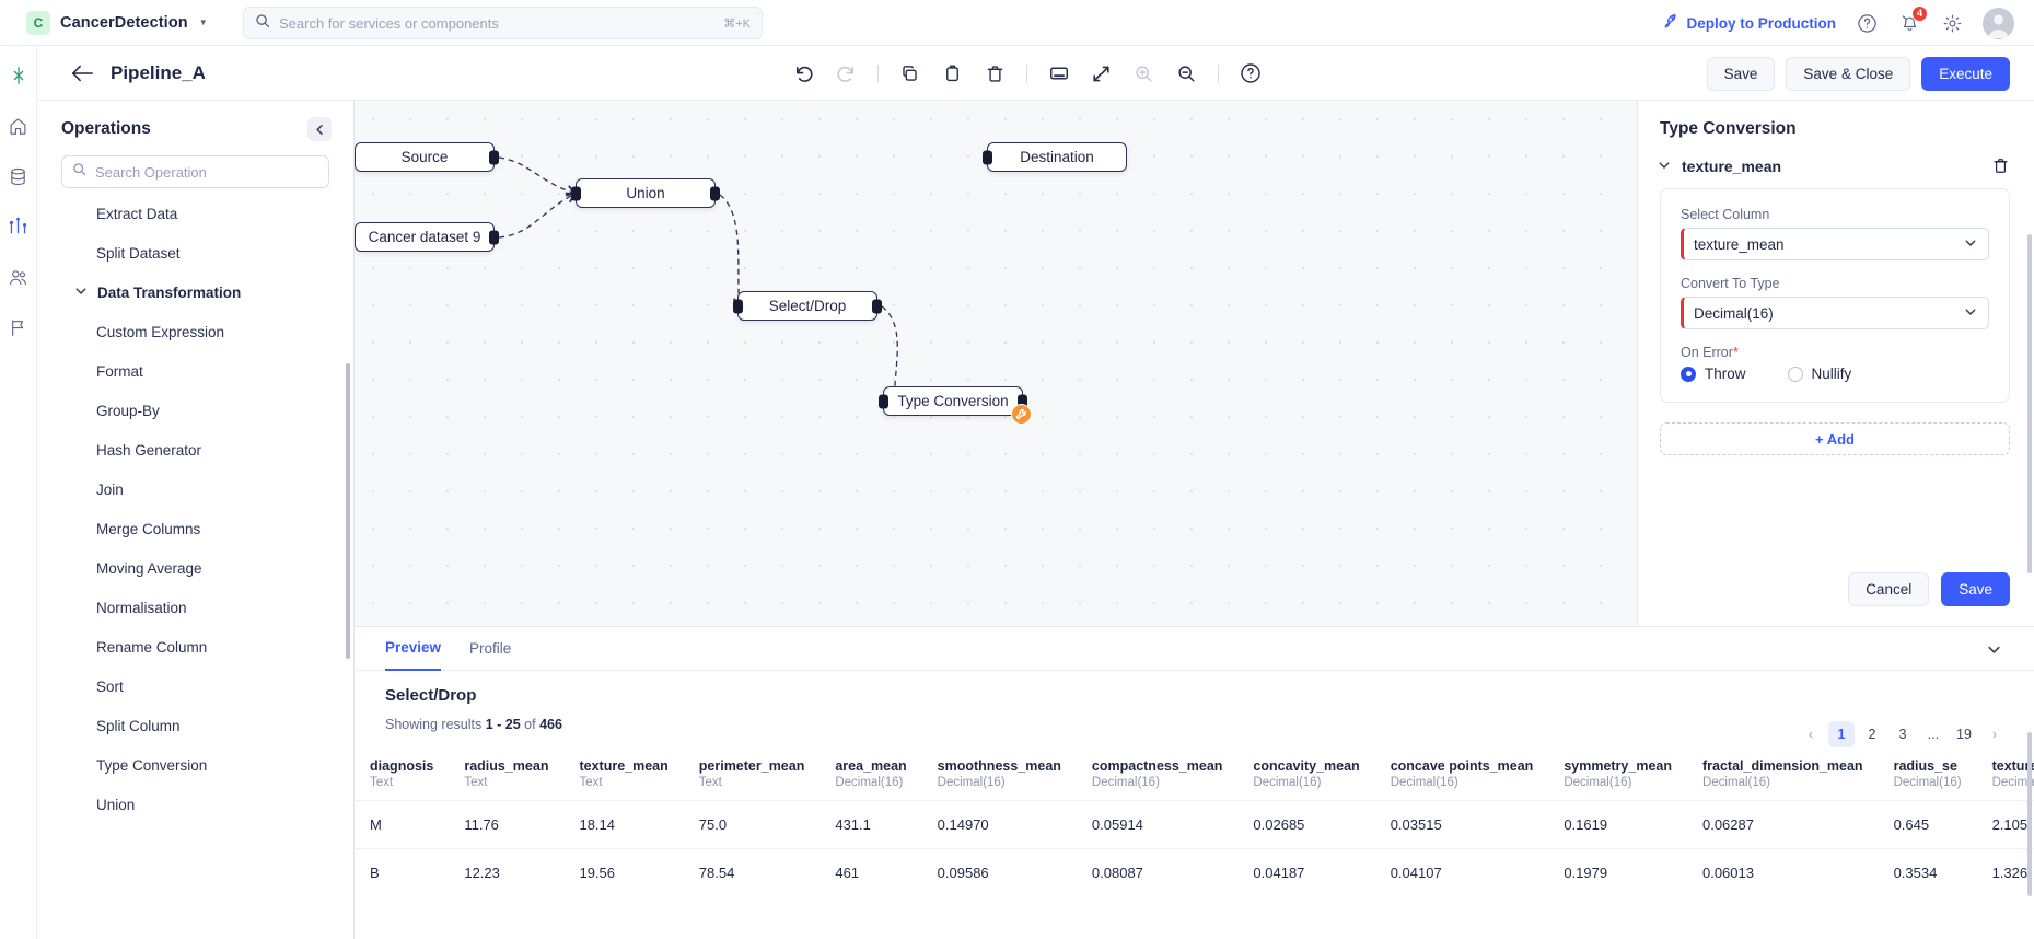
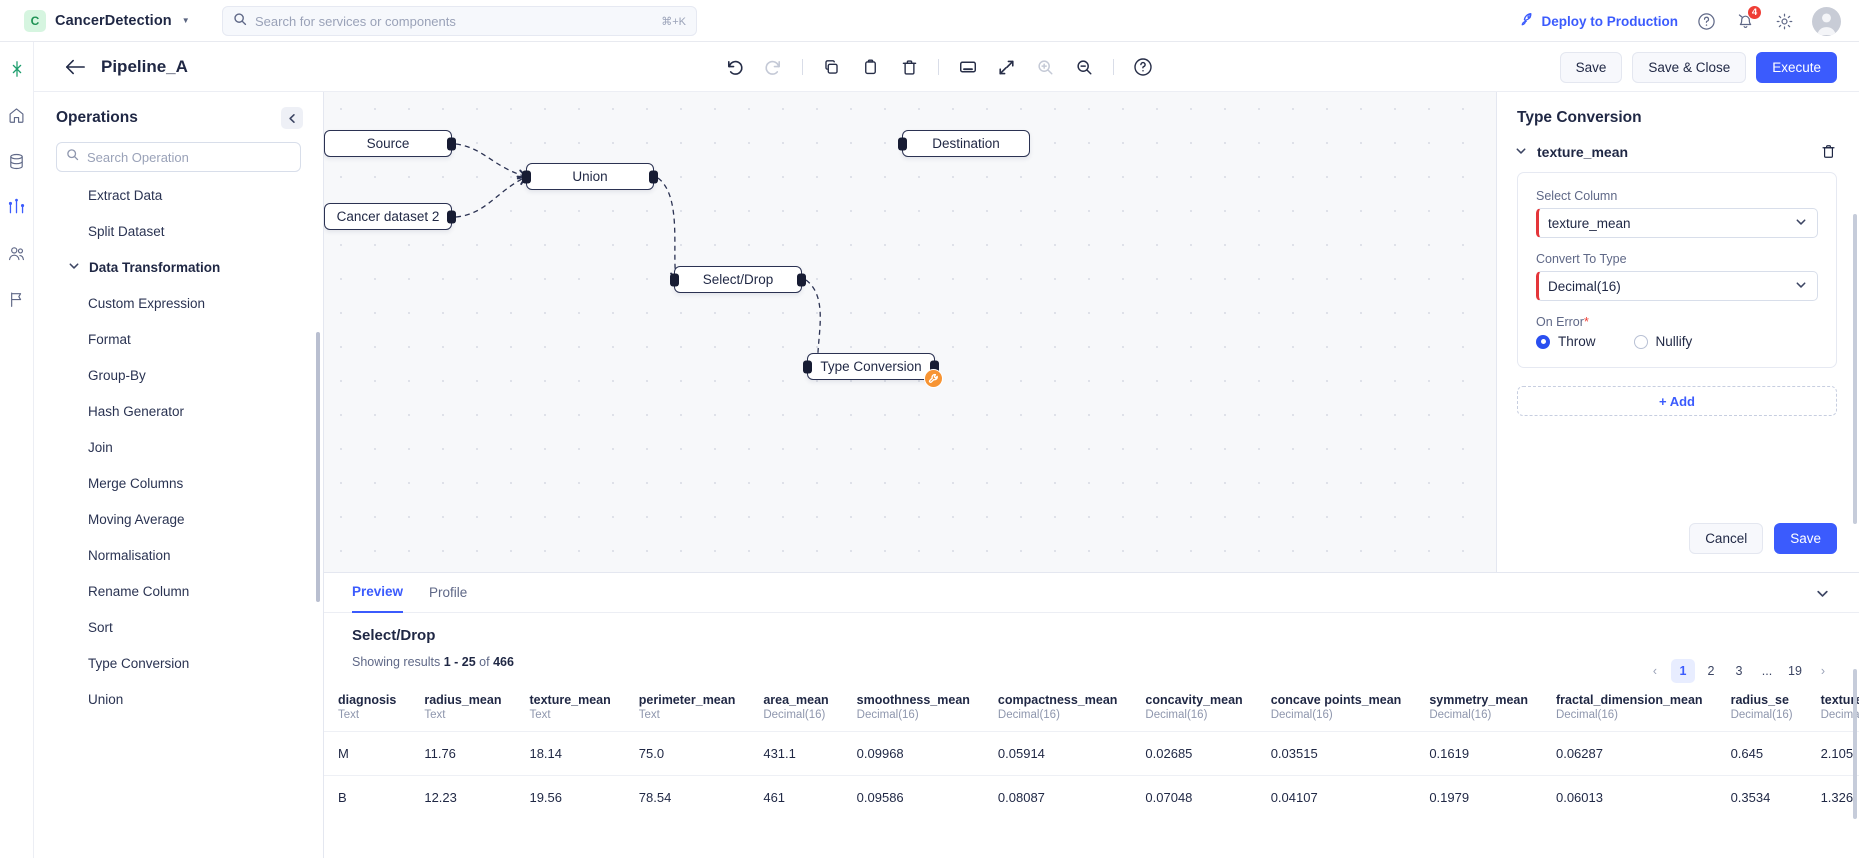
  C
  CancerDetection
  ▼
  Search for services or components
  ⌘+K
  Deploy to Production
  4
  Pipeline_A
  Save
  Save & Close
  Execute
  Operations
  Search Operation
  Extract Data
  Split Dataset
  Data Transformation
  Custom Expression
  Format
  Group-By
  Hash Generator
  Join
  Merge Columns
  Moving Average
  Normalisation
  Rename Column
  Sort
- Split Column
  Type Conversion
  Union
  Source
- Cancer dataset 9
+ Cancer dataset 2
  Union
  Select/Drop
  Type Conversion
  Destination
  Type Conversion
  texture_mean
  Select Column
  texture_mean
  Convert To Type
  Decimal(16)
  On Error*
  Throw
  Nullify
  + Add
  Cancel
  Save
  Preview
  Profile
  Select/Drop
  Showing results 1 - 25 of 466
  ‹
  1
  2
  3
  ...
  19
  ›
  diagnosisText	radius_meanText	texture_meanText	perimeter_meanText	area_meanDecimal(16)	smoothness_meanDecimal(16)	compactness_meanDecimal(16)	concavity_meanDecimal(16)	concave points_meanDecimal(16)	symmetry_meanDecimal(16)	fractal_dimension_meanDecimal(16)	radius_seDecimal(16)	textuDecim
- M	11.76	18.14	75.0	431.1	0.14970	0.05914	0.02685	0.03515	0.1619	0.06287	0.645	2.105
+ M	11.76	18.14	75.0	431.1	0.09968	0.05914	0.02685	0.03515	0.1619	0.06287	0.645	2.105
- B	12.23	19.56	78.54	461	0.09586	0.08087	0.04187	0.04107	0.1979	0.06013	0.3534	1.326
+ B	12.23	19.56	78.54	461	0.09586	0.08087	0.07048	0.04107	0.1979	0.06013	0.3534	1.326
